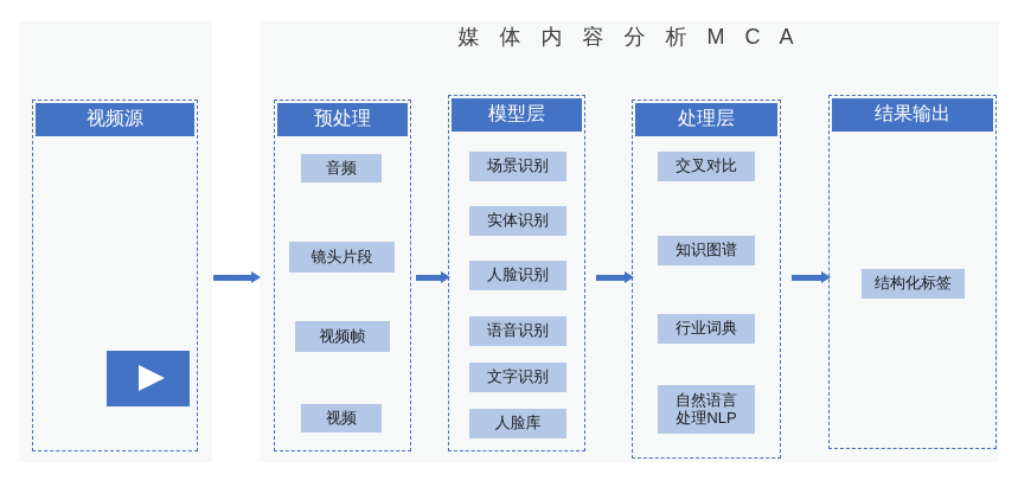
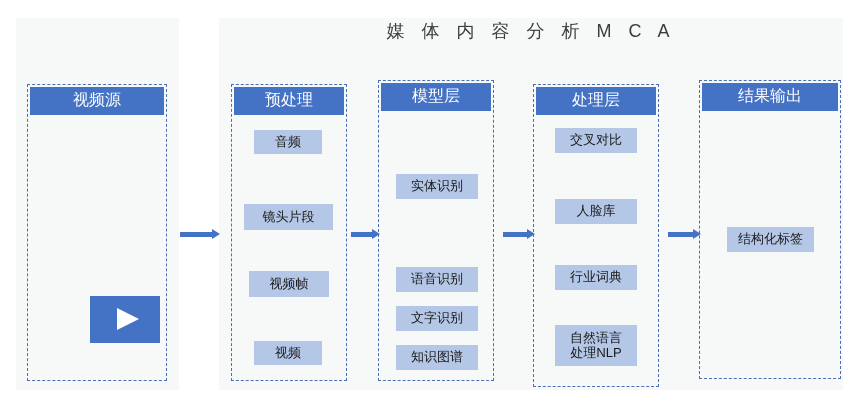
  媒 体 内 容 分 析 M C A
  视频源
  预处理
  音频
  镜头片段
  视频帧
  视频
  模型层
- 场景识别
  实体识别
- 人脸识别
  语音识别
  文字识别
- 人脸库
+ 知识图谱
  处理层
  交叉对比
- 知识图谱
+ 人脸库
  行业词典
  自然语言
  处理NLP
  结果输出
  结构化标签
